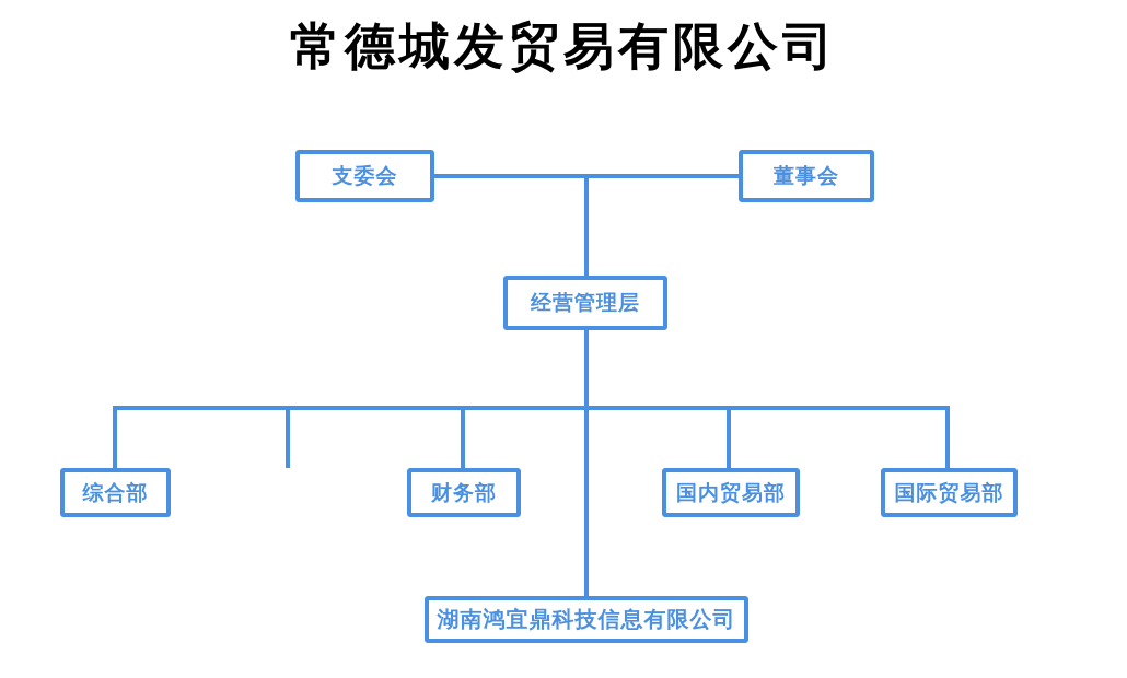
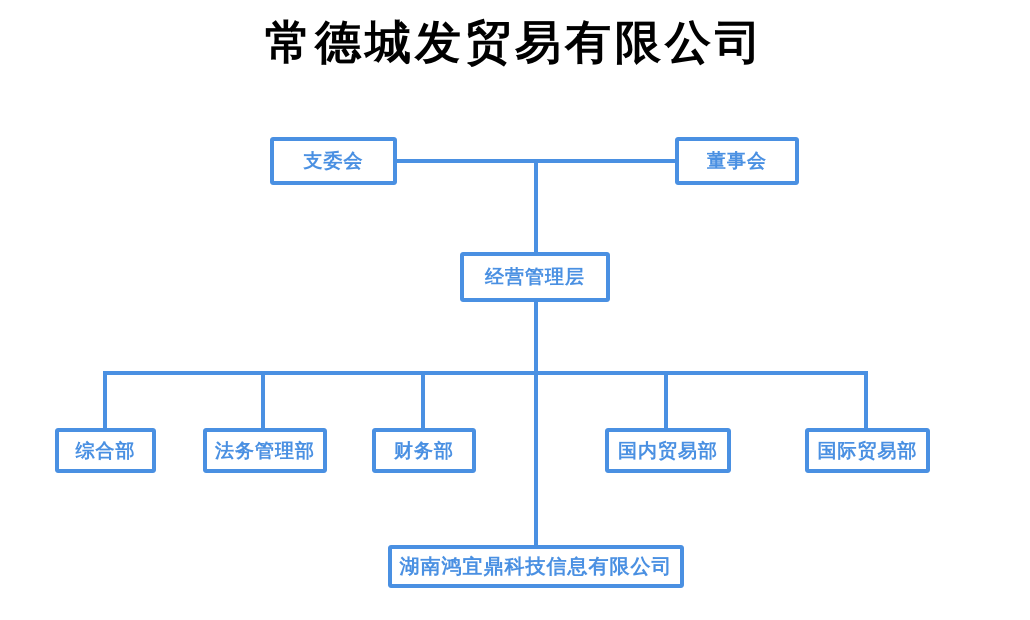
  常德城发贸易有限公司
  支委会
  董事会
  经营管理层
  综合部
+ 法务管理部
  财务部
  国内贸易部
  国际贸易部
  湖南鸿宜鼎科技信息有限公司
